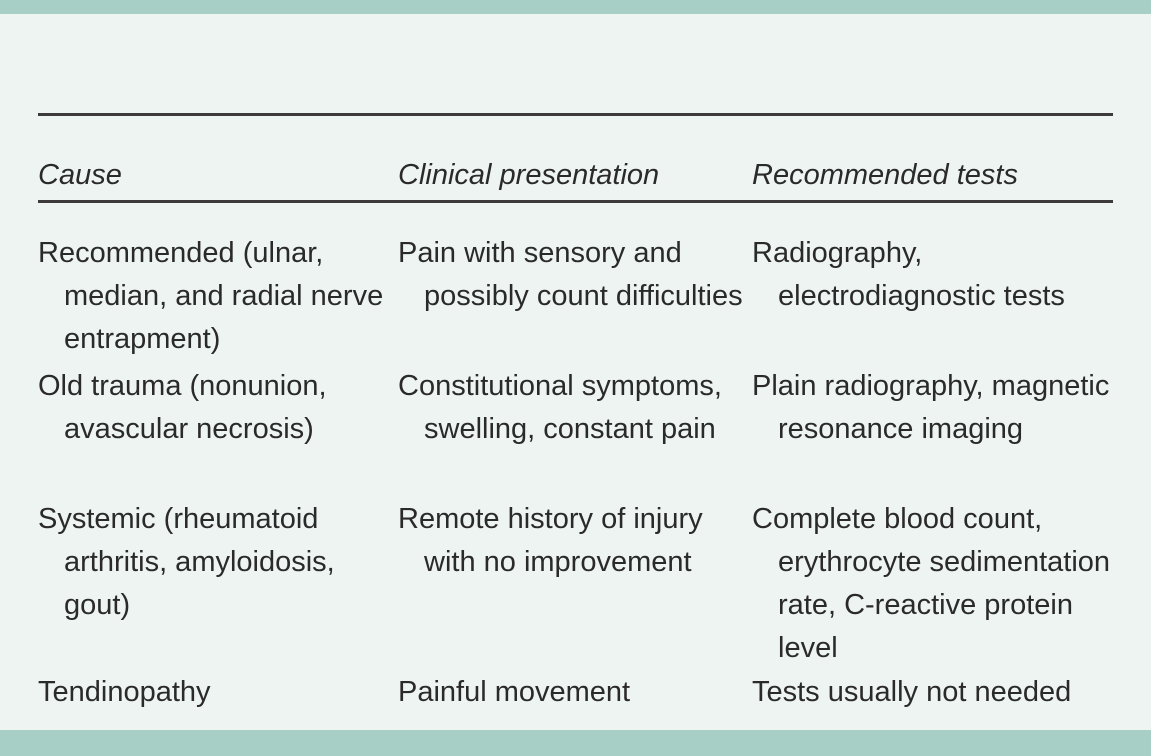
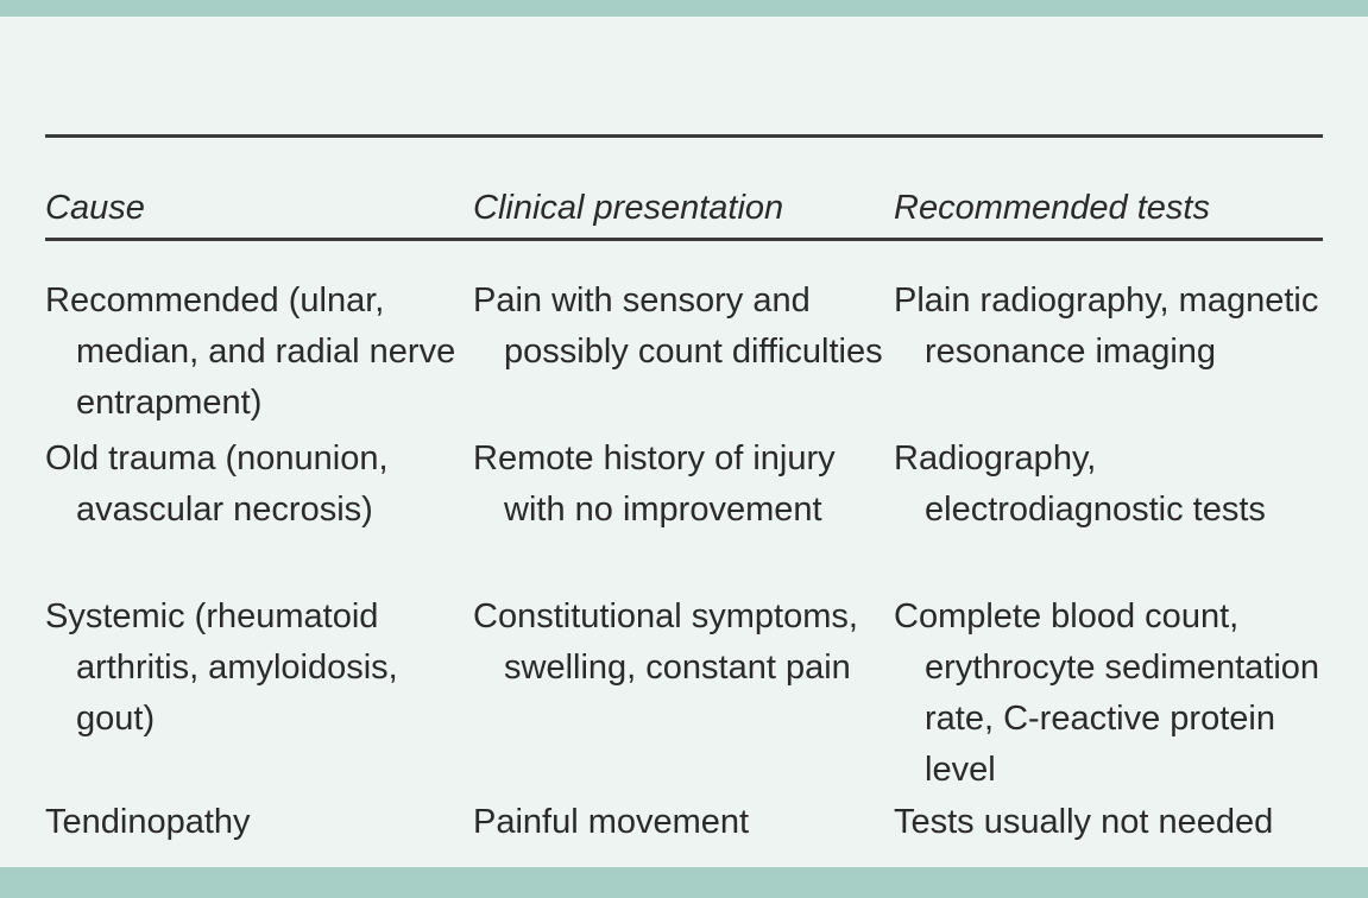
  Cause
  Clinical presentation
  Recommended tests
  Recommended (ulnar, median, and radial nerve entrapment)
  Pain with sensory and possibly count difficulties
- Radiography, electrodiagnostic tests
+ Plain radiography, magnetic resonance imaging
  Old trauma (nonunion, avascular necrosis)
- Constitutional symptoms, swelling, constant pain
+ Remote history of injury with no improvement
- Plain radiography, magnetic resonance imaging
+ Radiography, electrodiagnostic tests
  Systemic (rheumatoid arthritis, amyloidosis, gout)
- Remote history of injury with no improvement
+ Constitutional symptoms, swelling, constant pain
  Complete blood count, erythrocyte sedimentation rate, C-reactive protein level
  Tendinopathy
  Painful movement
  Tests usually not needed
